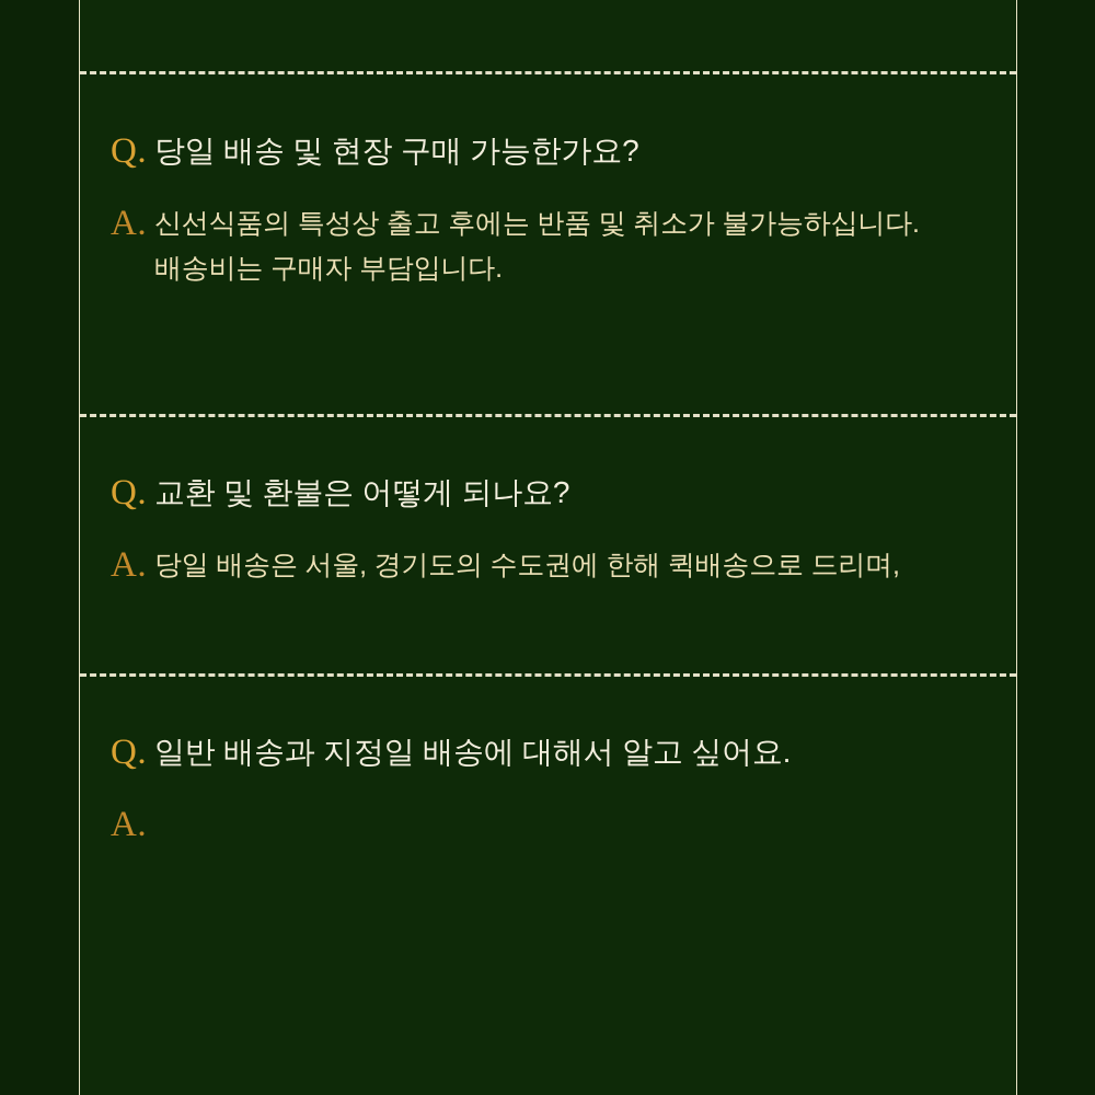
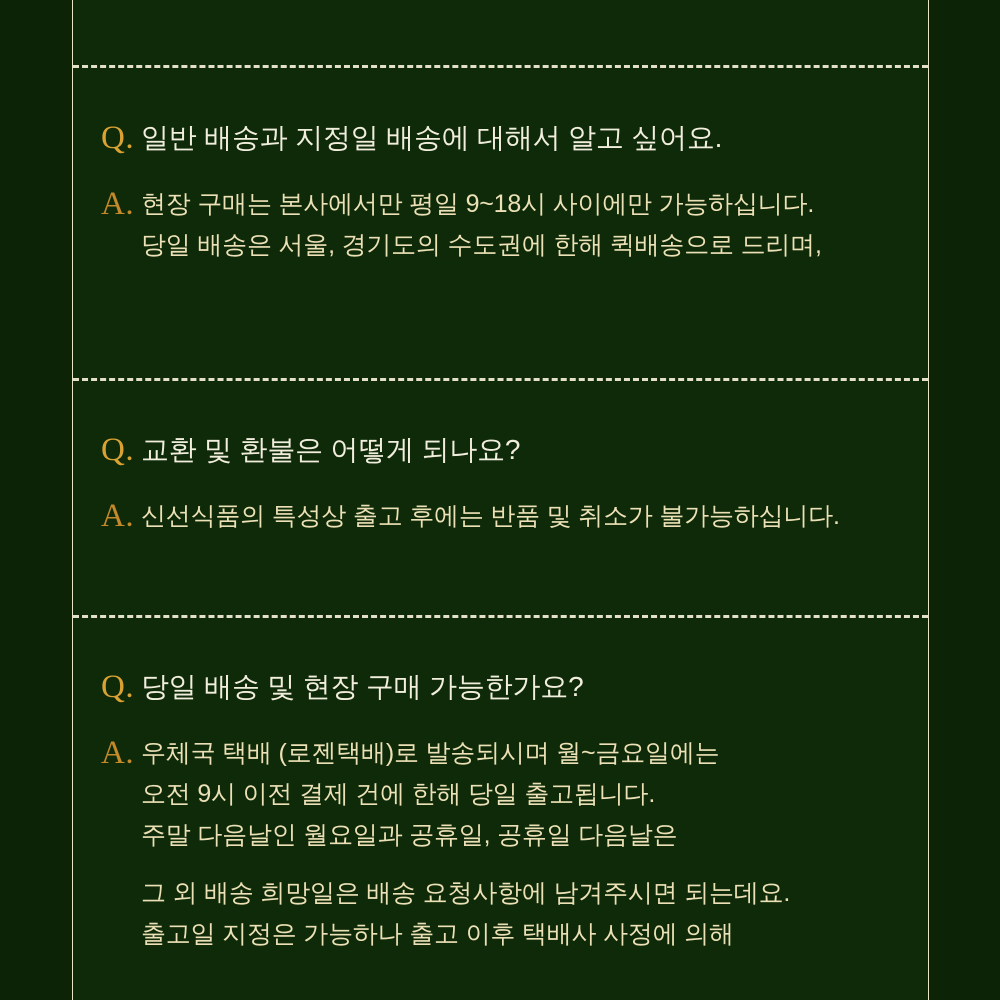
  Q.
- 당일 배송 및 현장 구매 가능한가요?
+ 일반 배송과 지정일 배송에 대해서 알고 싶어요.
  A.
+ 현장 구매는 본사에서만 평일 9~18시 사이에만 가능하십니다.
- 신선식품의 특성상 출고 후에는 반품 및 취소가 불가능하십니다.
+ 당일 배송은 서울, 경기도의 수도권에 한해 퀵배송으로 드리며,
- 배송비는 구매자 부담입니다.
  Q.
  교환 및 환불은 어떻게 되나요?
  A.
- 당일 배송은 서울, 경기도의 수도권에 한해 퀵배송으로 드리며,
+ 신선식품의 특성상 출고 후에는 반품 및 취소가 불가능하십니다.
  Q.
- 일반 배송과 지정일 배송에 대해서 알고 싶어요.
+ 당일 배송 및 현장 구매 가능한가요?
  A.
+ 우체국 택배 (로젠택배)로 발송되시며 월~금요일에는
+ 오전 9시 이전 결제 건에 한해 당일 출고됩니다.
+ 주말 다음날인 월요일과 공휴일, 공휴일 다음날은
+ 그 외 배송 희망일은 배송 요청사항에 남겨주시면 되는데요.
+ 출고일 지정은 가능하나 출고 이후 택배사 사정에 의해
